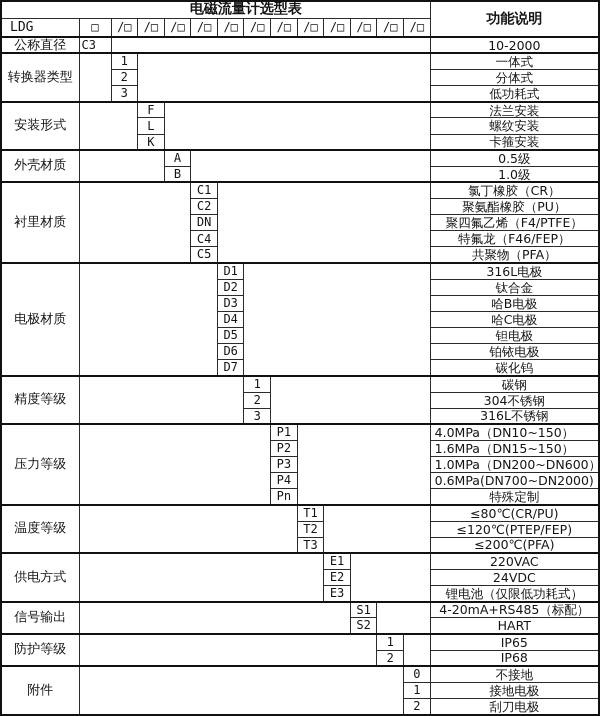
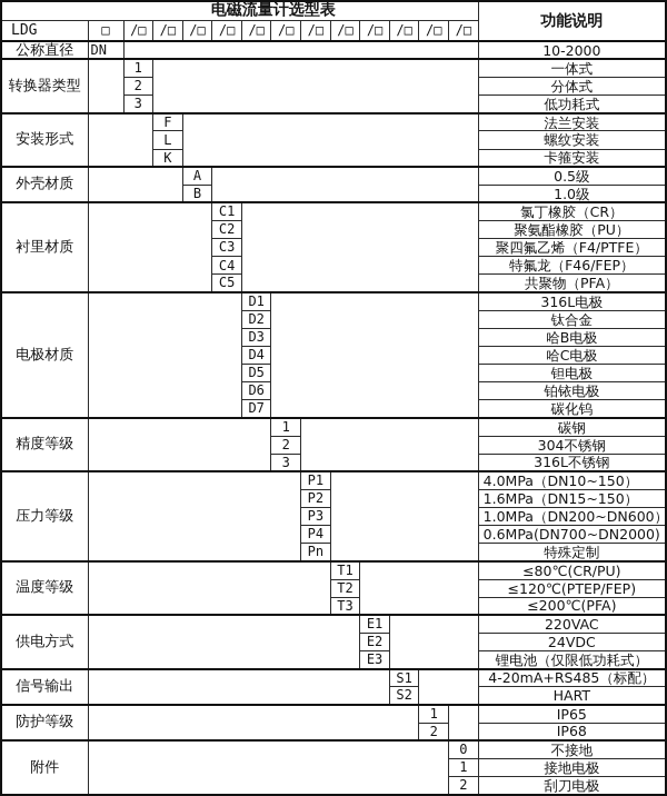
  电磁流量计选型表	功能说明
  LDG	□	/□	/□	/□	/□	/□	/□	/□	/□	/□	/□	/□	/□
- 公称直径	C3		10-2000
+ 公称直径	DN		10-2000
  转换器类型		1		一体式
  2	分体式
  3	低功耗式
  安装形式		F		法兰安装
  L	螺纹安装
  K	卡箍安装
  外壳材质		A		0.5级
  B	1.0级
  衬里材质		C1		氯丁橡胶（CR）
  C2	聚氨酯橡胶（PU）
- DN	聚四氟乙烯（F4/PTFE）
+ C3	聚四氟乙烯（F4/PTFE）
  C4	特氟龙（F46/FEP）
  C5	共聚物（PFA）
  电极材质		D1		316L电极
  D2	钛合金
  D3	哈B电极
  D4	哈C电极
  D5	钽电极
  D6	铂铱电极
  D7	碳化钨
  精度等级		1		碳钢
  2	304不锈钢
  3	316L不锈钢
  压力等级		P1		4.0MPa（DN10~150）
  P2	1.6MPa（DN15~150）
  P3	1.0MPa（DN200~DN600）
  P4	0.6MPa(DN700~DN2000)
  Pn	特殊定制
  温度等级		T1		≤80℃(CR/PU)
  T2	≤120℃(PTEP/FEP)
  T3	≤200℃(PFA)
  供电方式		E1		220VAC
  E2	24VDC
  E3	锂电池（仅限低功耗式）
  信号输出		S1		4-20mA+RS485（标配）
  S2	HART
  防护等级		1		IP65
  2	IP68
  附件		0	不接地
  1	接地电极
  2	刮刀电极
